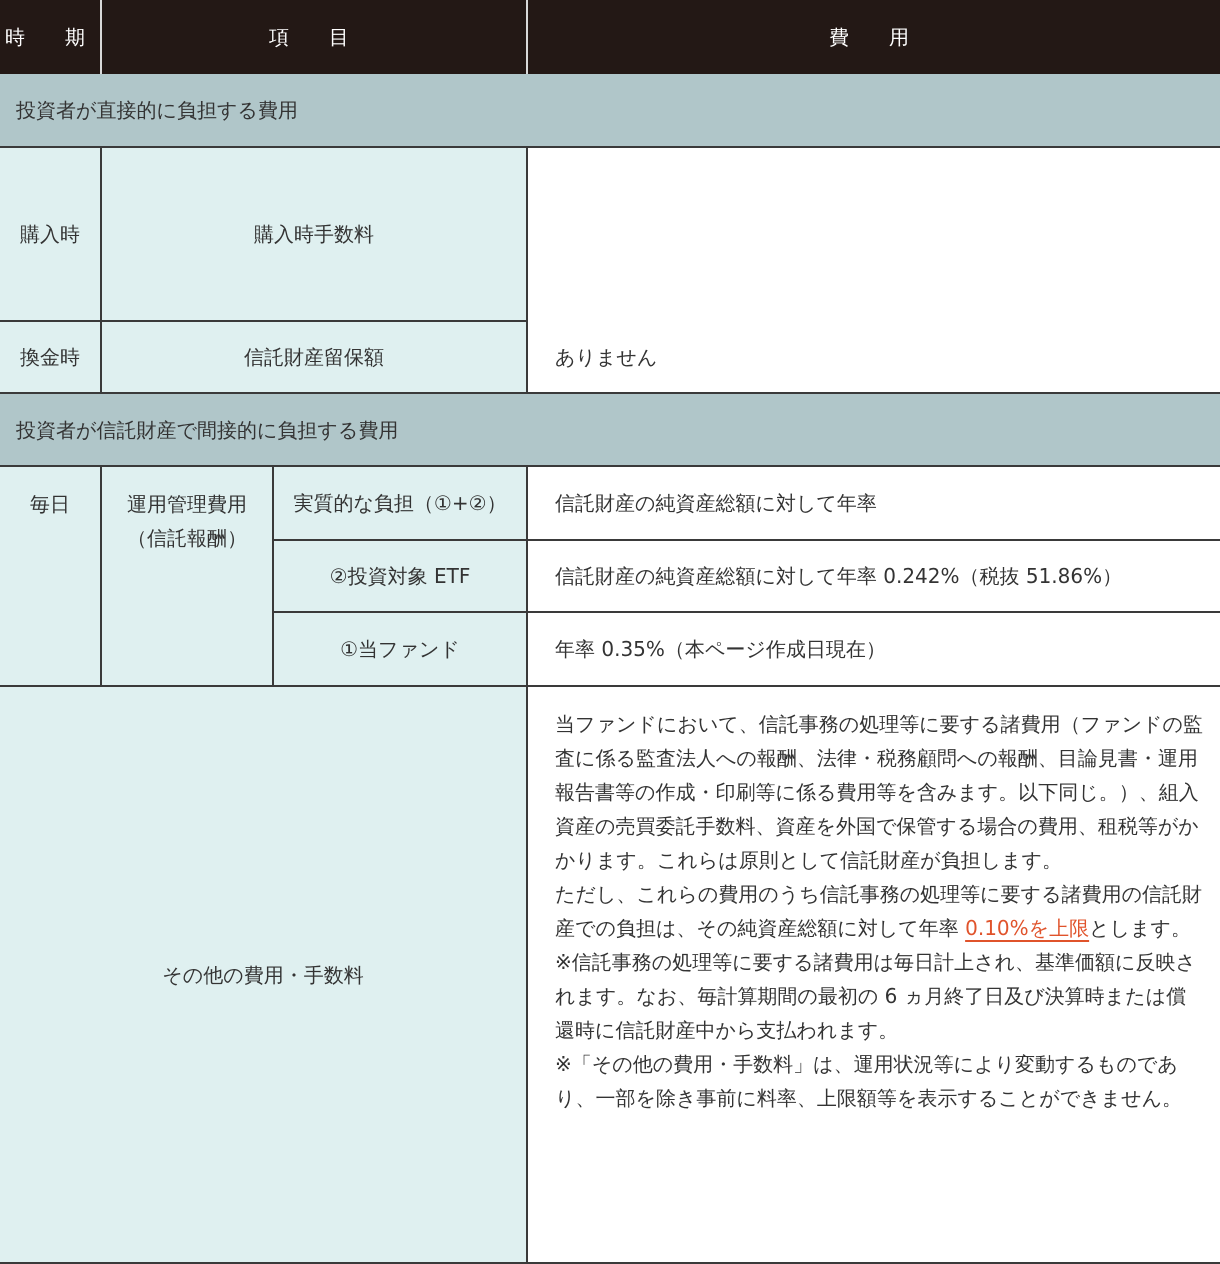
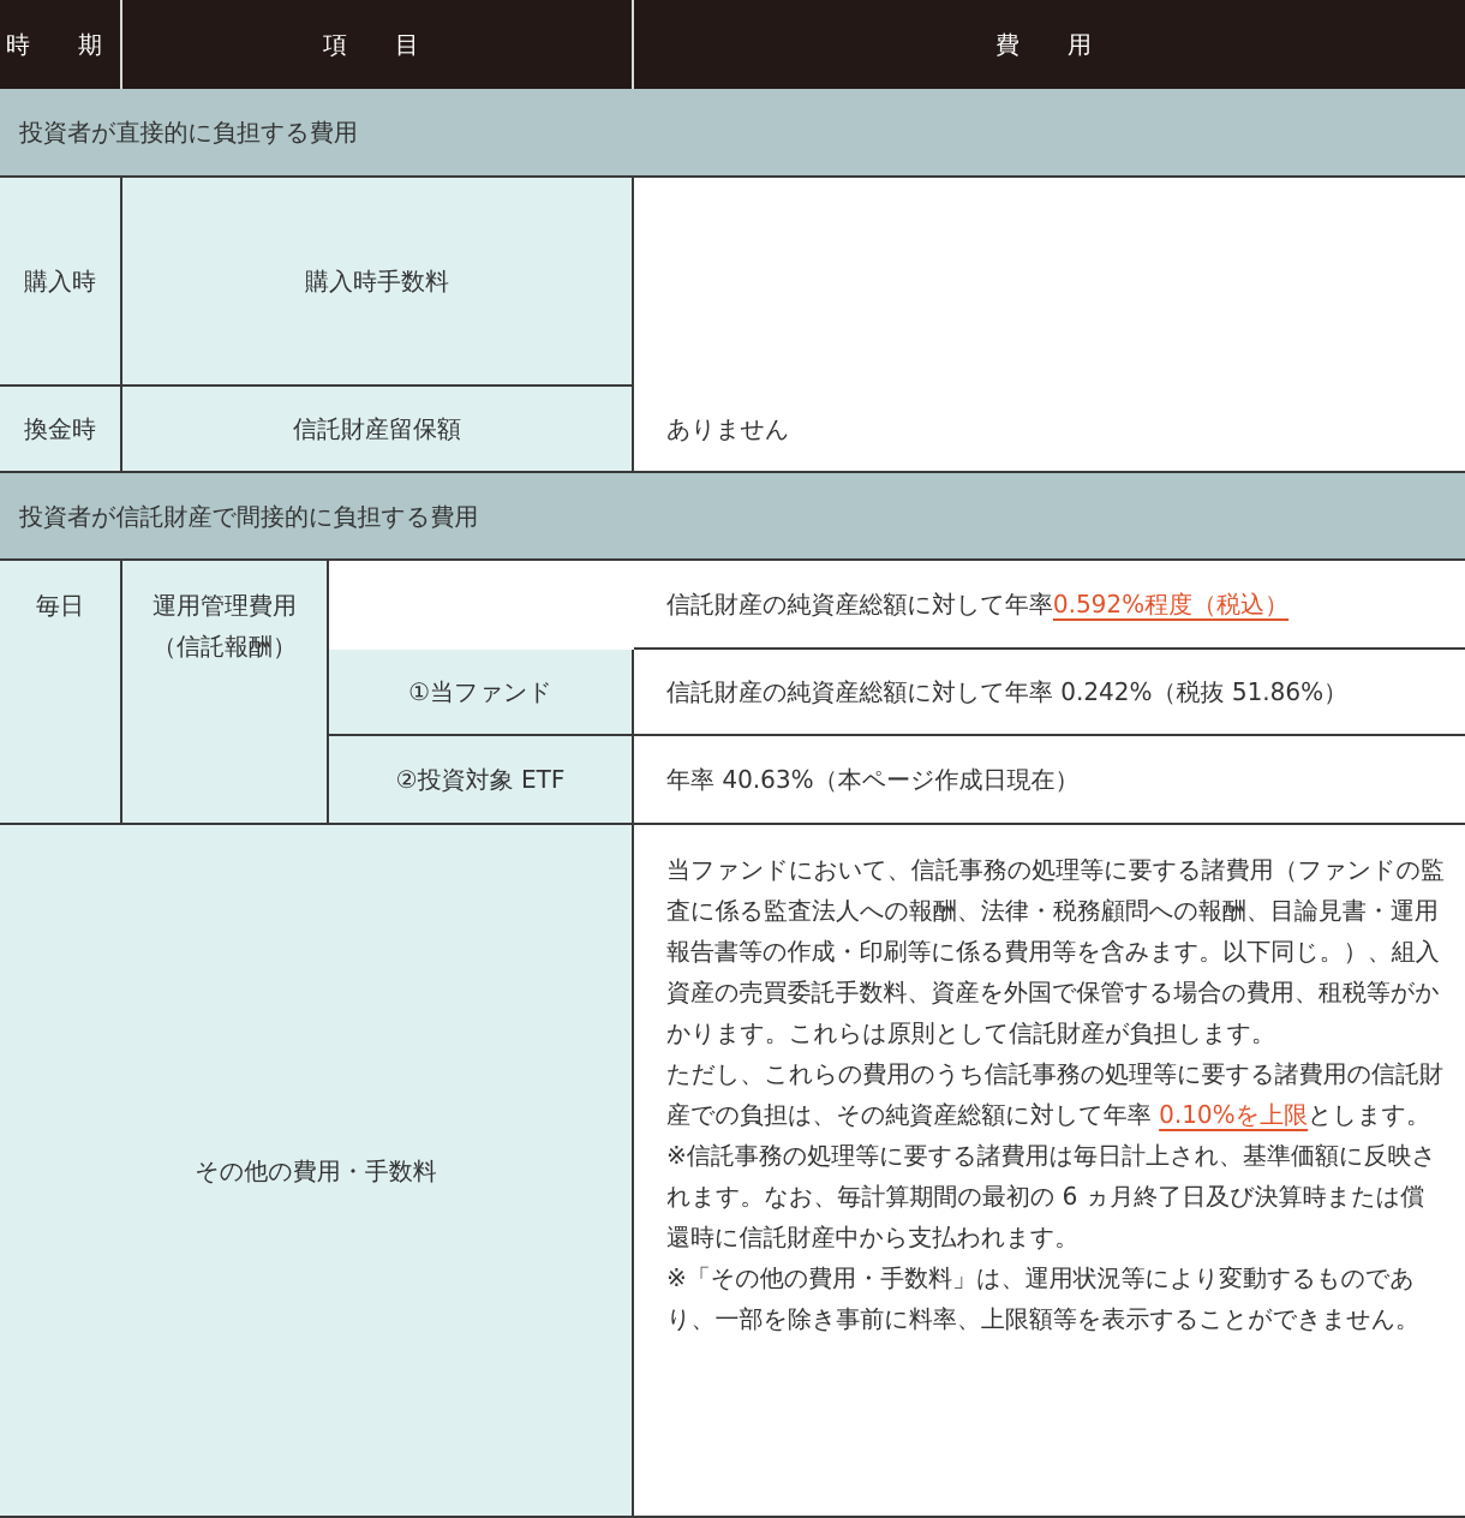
  時 期
  項 目
  費 用
  投資者が直接的に負担する費用
  購入時
  購入時手数料
  換金時
  信託財産留保額
  ありません
  投資者が信託財産で間接的に負担する費用
  毎日
  運用管理費用
  （信託報酬）
- 実質的な負担（①+②）
  信託財産の純資産総額に対して年率
+ 0.592%程度（税込）
- ②投資対象 ETF
+ ①当ファンド
  信託財産の純資産総額に対して年率 0.242%（税抜 51.86%）
- ①当ファンド
+ ②投資対象 ETF
- 年率 0.35%（本ページ作成日現在）
+ 年率 40.63%（本ページ作成日現在）
  その他の費用・手数料
  当ファンドにおいて、信託事務の処理等に要する諸費用（ファンドの監査に係る監査法人への報酬、法律・税務顧問への報酬、目論見書・運用報告書等の作成・印刷等に係る費用等を含みます。以下同じ。）、組入資産の売買委託手数料、資産を外国で保管する場合の費用、租税等がかかります。これらは原則として信託財産が負担します。
  ただし、これらの費用のうち信託事務の処理等に要する諸費用の信託財産での負担は、その純資産総額に対して年率 0.10%を上限とします。
  ※信託事務の処理等に要する諸費用は毎日計上され、基準価額に反映されます。なお、毎計算期間の最初の 6 ヵ月終了日及び決算時または償還時に信託財産中から支払われます。
  ※「その他の費用・手数料」は、運用状況等により変動するものであり、一部を除き事前に料率、上限額等を表示することができません。
